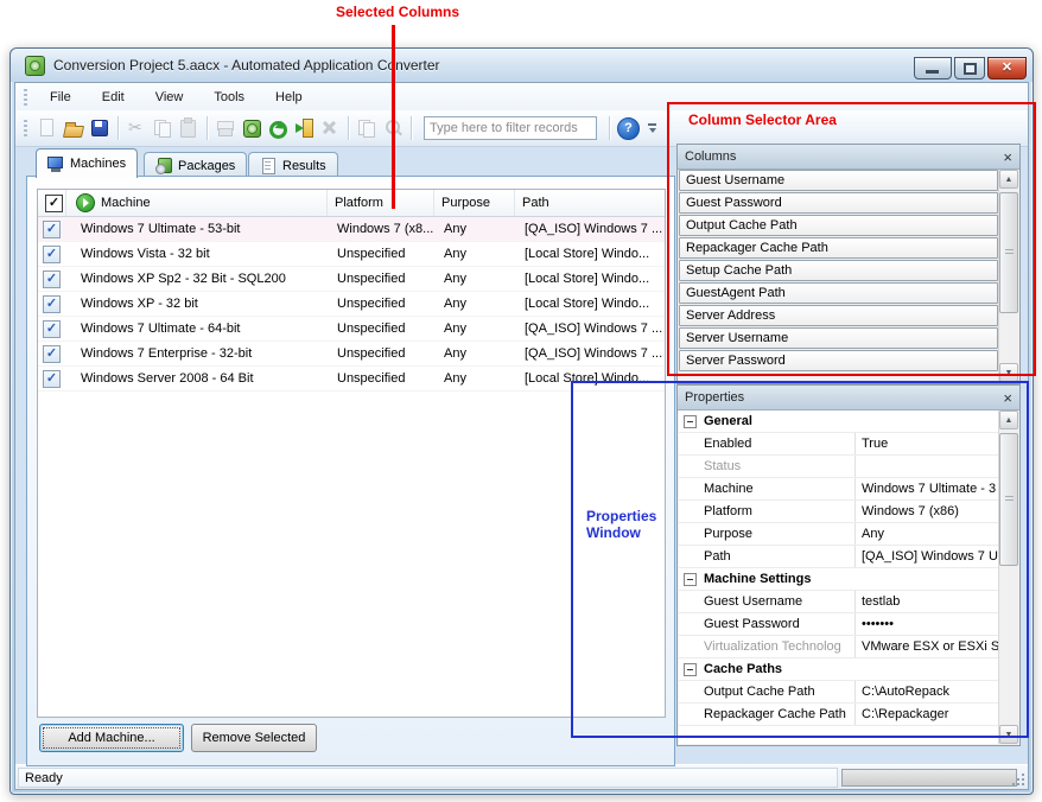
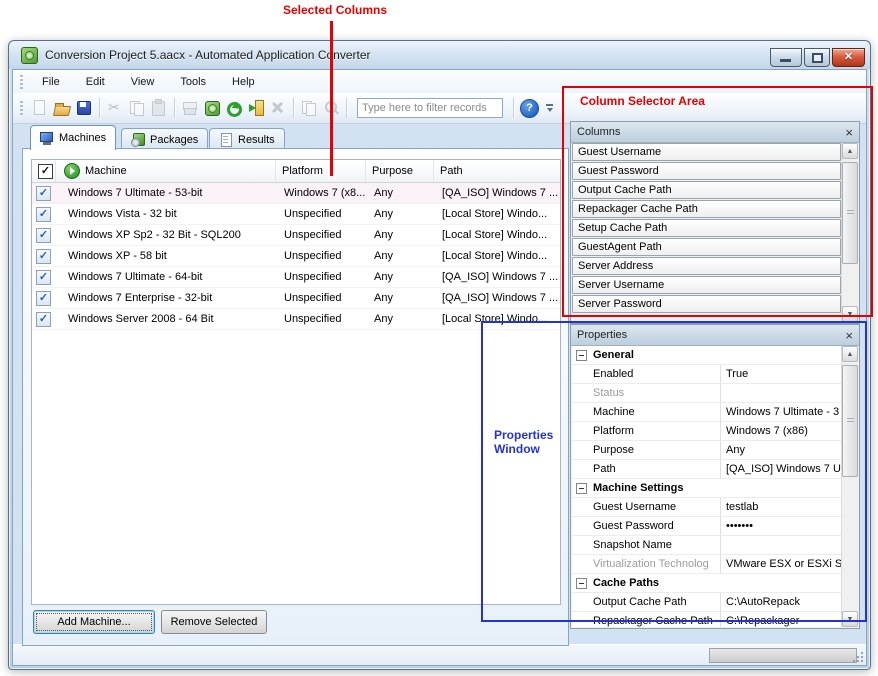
  Selected Columns
  Column Selector Area
  Properties
  Window
  Conversion Project 5.aacx - Automated Application Cnverter
  ✕
  File
  Edit
  View
  Tools
  Help
  Type here to filter records
  ?
  Machines
  Packages
  Results
  ✓
  Machine
  Platform
  Purpose
  Path
  ✓
  Windows 7 Ultimate - 53-bit
  Windows 7 (x8...
  Any
  [QA_ISO] Windows 7 ...
  ✓
  Windows Vista - 32 bit
  Unspecified
  Any
  [Local Store] Windo...
  ✓
  Windows XP Sp2 - 32 Bit - SQL200
  Unspecified
  Any
  [Local Store] Windo...
  ✓
- Windows XP - 32 bit
+ Windows XP - 58 bit
  Unspecified
  Any
  [Local Store] Windo...
  ✓
  Windows 7 Ultimate - 64-bit
  Unspecified
  Any
  [QA_ISO] Windows 7 ...
  ✓
  Windows 7 Enterprise - 32-bit
  Unspecified
  Any
  [QA_ISO] Windows 7 ...
  ✓
  Windows Server 2008 - 64 Bit
  Unspecified
  Any
  [Local Store] Windo...
  Add Machine...
  Remove Selected
  Columns
  ×
  Guest Username
  Guest Password
  Output Cache Path
  Repackager Cache Path
  Setup Cache Path
  GuestAgent Path
  Server Address
  Server Username
  Server Password
  Properties
  ×
  General
  Enabled
  True
  Status
  Machine
  Windows 7 Ultimate - 3
  Platform
  Windows 7 (x86)
  Purpose
  Any
  Path
  [QA_ISO] Windows 7 U
  Machine Settings
  Guest Username
  testlab
  Guest Password
  •••••••
+ Snapshot Name
  Virtualization Technolog
  VMware ESX or ESXi S
  Cache Paths
  Output Cache Path
  C:\AutoRepack
  Repackager Cache Path
  C:\Repackager
- Ready
